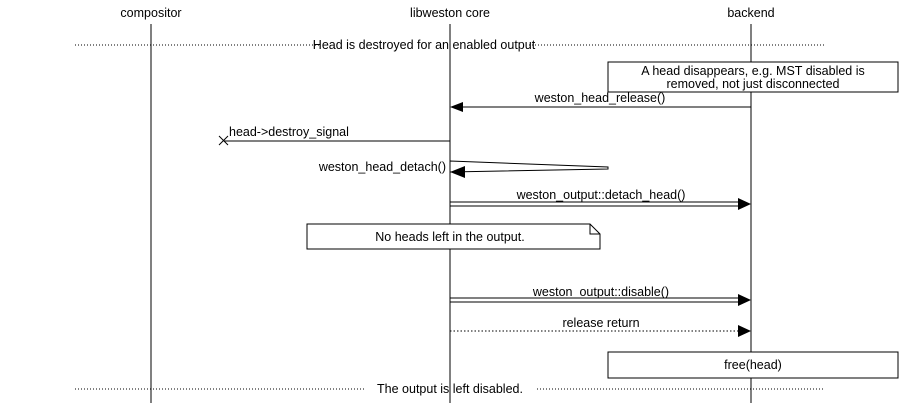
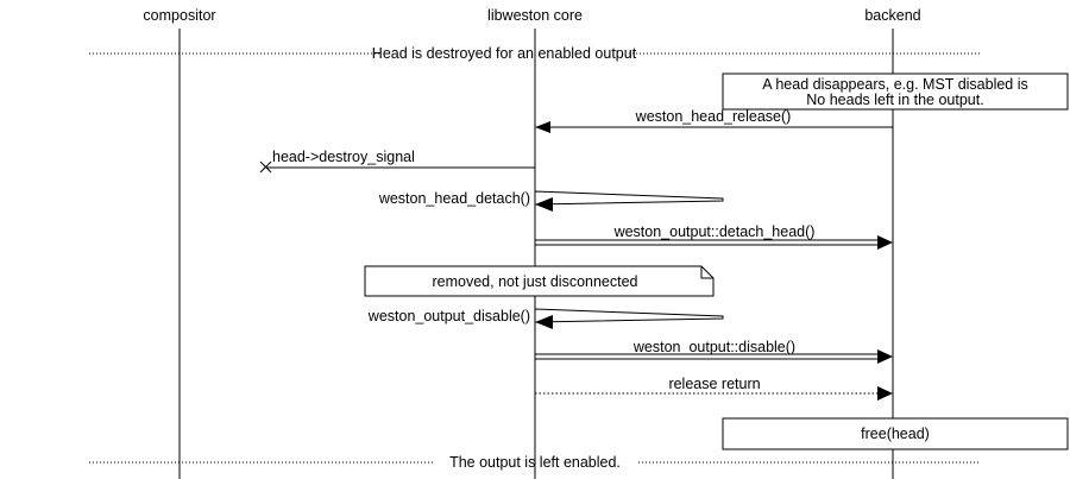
  compositor
  libweston core
  backend
  Head is destroyed for an enabled output
  A head disappears, e.g. MST disabled is
- removed, not just disconnected
+ No heads left in the output.
  weston_head_release()
  head->destroy_signal
  weston_head_detach()
  weston_output::detach_head()
- No heads left in the output.
+ removed, not just disconnected
+ weston_output_disable()
  weston_output::disable()
  release return
  free(head)
- The output is left disabled.
+ The output is left enabled.
